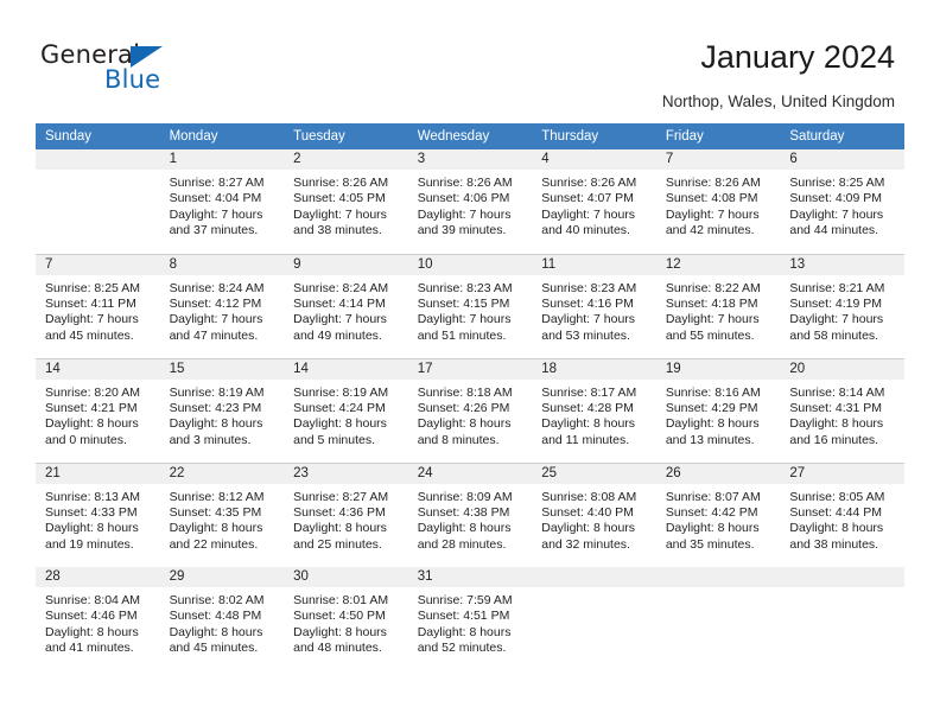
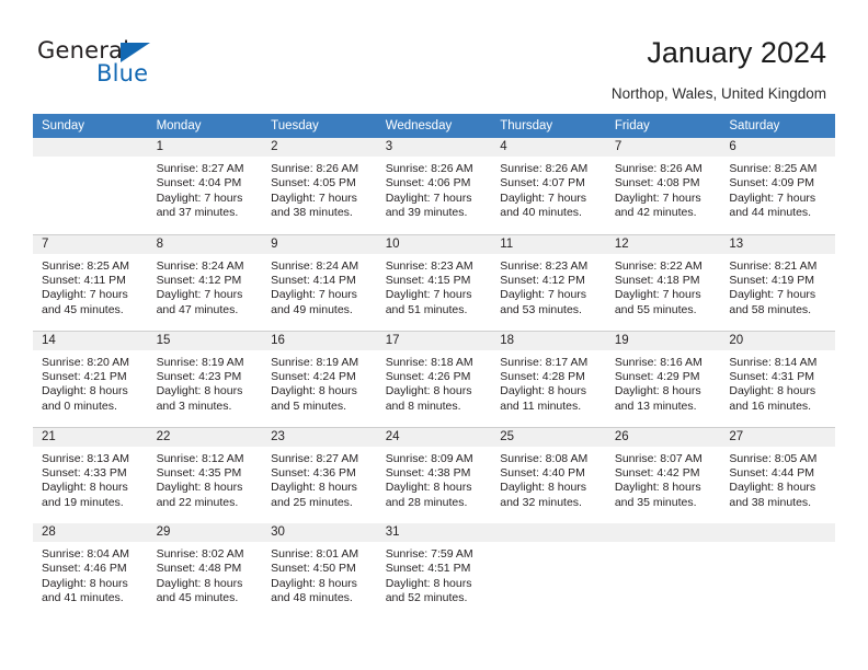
  General
  Blue
  January 2024
  Northop, Wales, United Kingdom
  Sunday	Monday	Tuesday	Wednesday	Thursday	Friday	Saturday
  	1Sunrise: 8:27 AMSunset: 4:04 PMDaylight: 7 hoursand 37 minutes.	2Sunrise: 8:26 AMSunset: 4:05 PMDaylight: 7 hoursand 38 minutes.	3Sunrise: 8:26 AMSunset: 4:06 PMDaylight: 7 hoursand 39 minutes.	4Sunrise: 8:26 AMSunset: 4:07 PMDaylight: 7 hoursand 40 minutes.	7Sunrise: 8:26 AMSunset: 4:08 PMDaylight: 7 hoursand 42 minutes.	6Sunrise: 8:25 AMSunset: 4:09 PMDaylight: 7 hoursand 44 minutes.
- 7Sunrise: 8:25 AMSunset: 4:11 PMDaylight: 7 hoursand 45 minutes.	8Sunrise: 8:24 AMSunset: 4:12 PMDaylight: 7 hoursand 47 minutes.	9Sunrise: 8:24 AMSunset: 4:14 PMDaylight: 7 hoursand 49 minutes.	10Sunrise: 8:23 AMSunset: 4:15 PMDaylight: 7 hoursand 51 minutes.	11Sunrise: 8:23 AMSunset: 4:16 PMDaylight: 7 hoursand 53 minutes.	12Sunrise: 8:22 AMSunset: 4:18 PMDaylight: 7 hoursand 55 minutes.	13Sunrise: 8:21 AMSunset: 4:19 PMDaylight: 7 hoursand 58 minutes.
+ 7Sunrise: 8:25 AMSunset: 4:11 PMDaylight: 7 hoursand 45 minutes.	8Sunrise: 8:24 AMSunset: 4:12 PMDaylight: 7 hoursand 47 minutes.	9Sunrise: 8:24 AMSunset: 4:14 PMDaylight: 7 hoursand 49 minutes.	10Sunrise: 8:23 AMSunset: 4:15 PMDaylight: 7 hoursand 51 minutes.	11Sunrise: 8:23 AMSunset: 4:12 PMDaylight: 7 hoursand 53 minutes.	12Sunrise: 8:22 AMSunset: 4:18 PMDaylight: 7 hoursand 55 minutes.	13Sunrise: 8:21 AMSunset: 4:19 PMDaylight: 7 hoursand 58 minutes.
- 14Sunrise: 8:20 AMSunset: 4:21 PMDaylight: 8 hoursand 0 minutes.	15Sunrise: 8:19 AMSunset: 4:23 PMDaylight: 8 hoursand 3 minutes.	14Sunrise: 8:19 AMSunset: 4:24 PMDaylight: 8 hoursand 5 minutes.	17Sunrise: 8:18 AMSunset: 4:26 PMDaylight: 8 hoursand 8 minutes.	18Sunrise: 8:17 AMSunset: 4:28 PMDaylight: 8 hoursand 11 minutes.	19Sunrise: 8:16 AMSunset: 4:29 PMDaylight: 8 hoursand 13 minutes.	20Sunrise: 8:14 AMSunset: 4:31 PMDaylight: 8 hoursand 16 minutes.
+ 14Sunrise: 8:20 AMSunset: 4:21 PMDaylight: 8 hoursand 0 minutes.	15Sunrise: 8:19 AMSunset: 4:23 PMDaylight: 8 hoursand 3 minutes.	16Sunrise: 8:19 AMSunset: 4:24 PMDaylight: 8 hoursand 5 minutes.	17Sunrise: 8:18 AMSunset: 4:26 PMDaylight: 8 hoursand 8 minutes.	18Sunrise: 8:17 AMSunset: 4:28 PMDaylight: 8 hoursand 11 minutes.	19Sunrise: 8:16 AMSunset: 4:29 PMDaylight: 8 hoursand 13 minutes.	20Sunrise: 8:14 AMSunset: 4:31 PMDaylight: 8 hoursand 16 minutes.
  21Sunrise: 8:13 AMSunset: 4:33 PMDaylight: 8 hoursand 19 minutes.	22Sunrise: 8:12 AMSunset: 4:35 PMDaylight: 8 hoursand 22 minutes.	23Sunrise: 8:27 AMSunset: 4:36 PMDaylight: 8 hoursand 25 minutes.	24Sunrise: 8:09 AMSunset: 4:38 PMDaylight: 8 hoursand 28 minutes.	25Sunrise: 8:08 AMSunset: 4:40 PMDaylight: 8 hoursand 32 minutes.	26Sunrise: 8:07 AMSunset: 4:42 PMDaylight: 8 hoursand 35 minutes.	27Sunrise: 8:05 AMSunset: 4:44 PMDaylight: 8 hoursand 38 minutes.
  28Sunrise: 8:04 AMSunset: 4:46 PMDaylight: 8 hoursand 41 minutes.	29Sunrise: 8:02 AMSunset: 4:48 PMDaylight: 8 hoursand 45 minutes.	30Sunrise: 8:01 AMSunset: 4:50 PMDaylight: 8 hoursand 48 minutes.	31Sunrise: 7:59 AMSunset: 4:51 PMDaylight: 8 hoursand 52 minutes.
